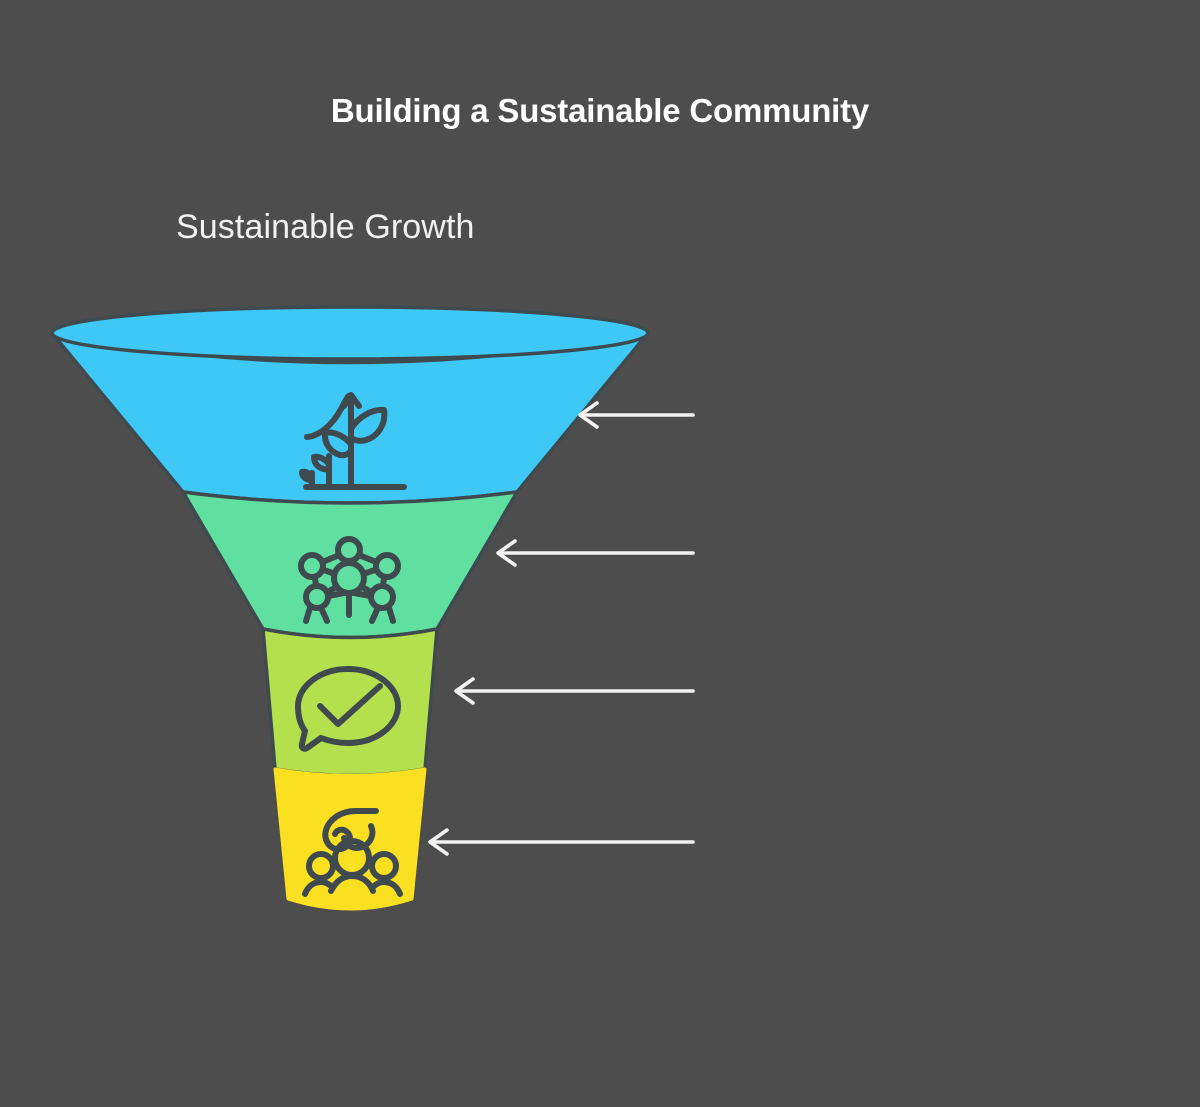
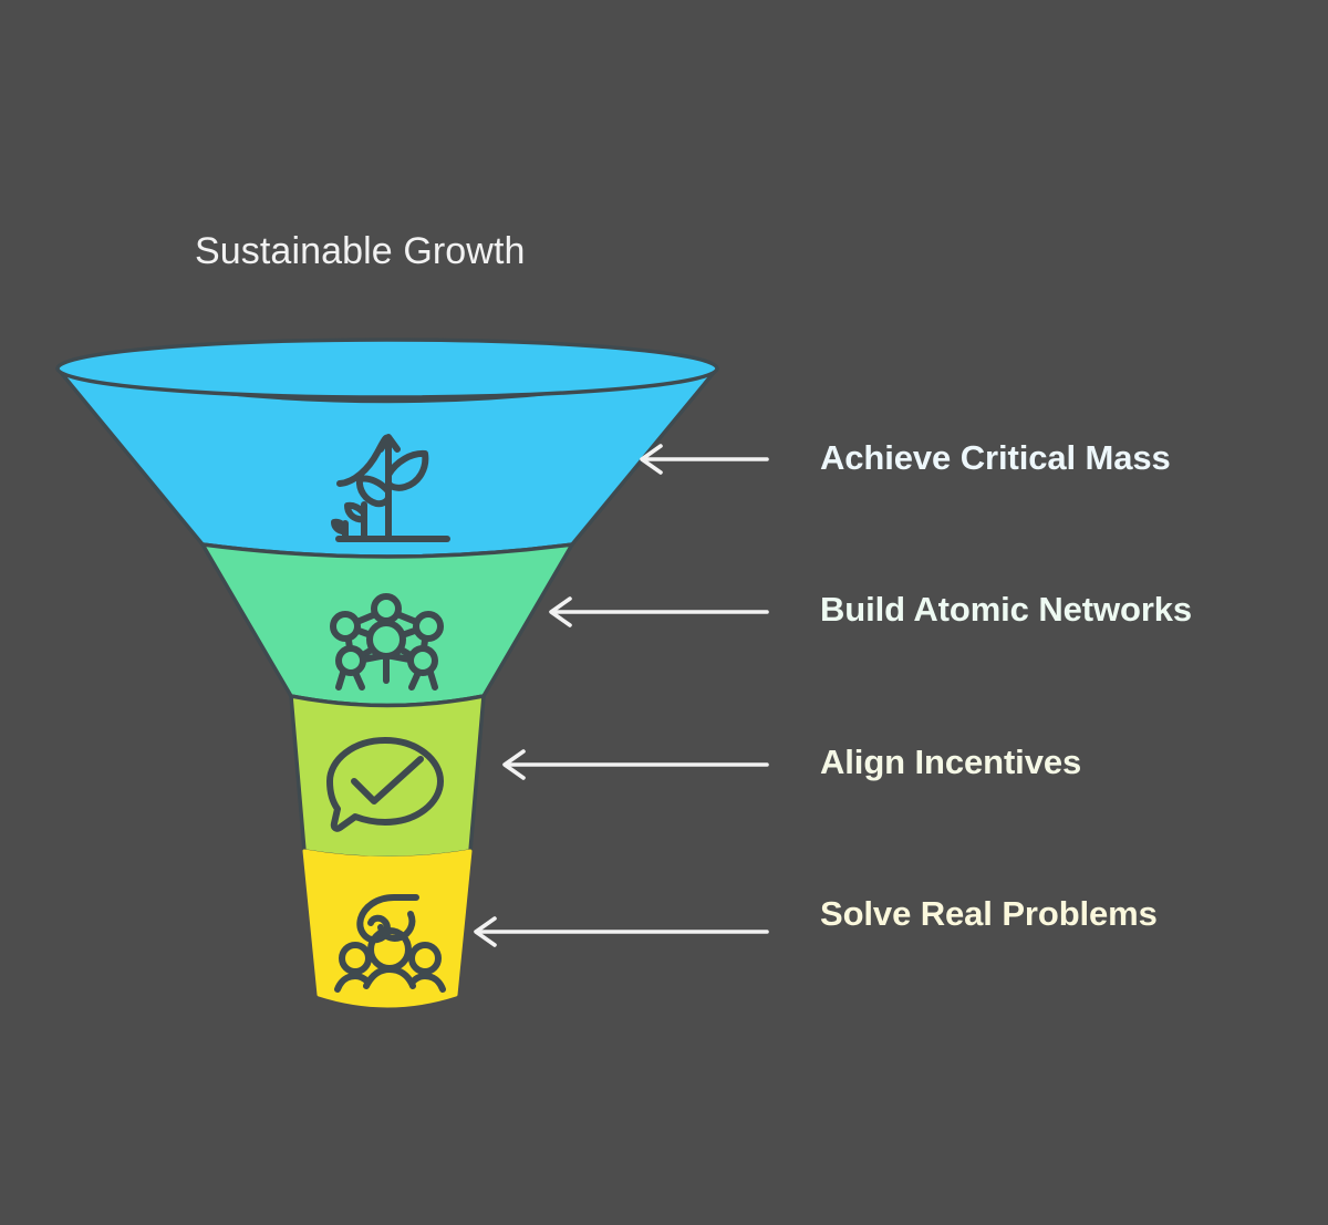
- Building a Sustainable Community
  Sustainable Growth
+ Achieve Critical Mass
+ Build Atomic Networks
+ Align Incentives
+ Solve Real Problems
